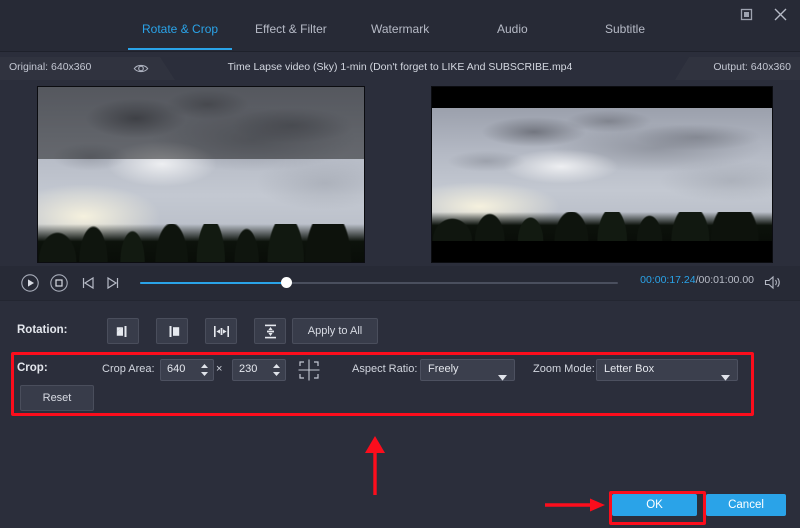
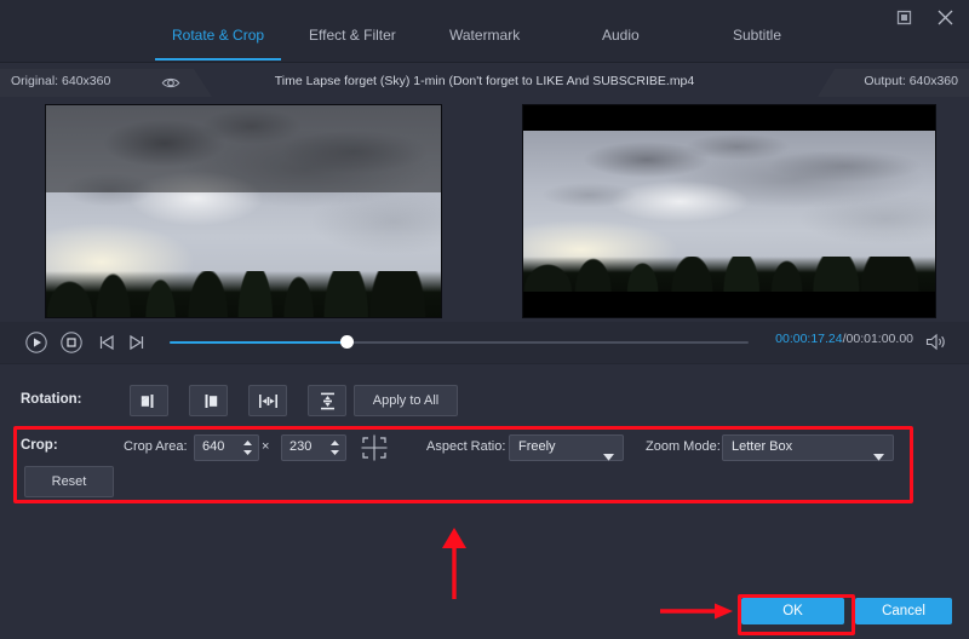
  Rotate & Crop
  Effect & Filter
  Watermark
  Audio
  Subtitle
  Original: 640x360
- Time Lapse video (Sky) 1-min (Don't forget to LIKE And SUBSCRIBE.mp4
+ Time Lapse forget (Sky) 1-min (Don't forget to LIKE And SUBSCRIBE.mp4
  Output: 640x360
  00:00:17.24/00:01:00.00
  Rotation:
  Apply to All
  Crop:
  Crop Area:
  640
  ×
  230
  Aspect Ratio:
  Freely
  Zoom Mode:
  Letter Box
  Reset
  OK
  Cancel
